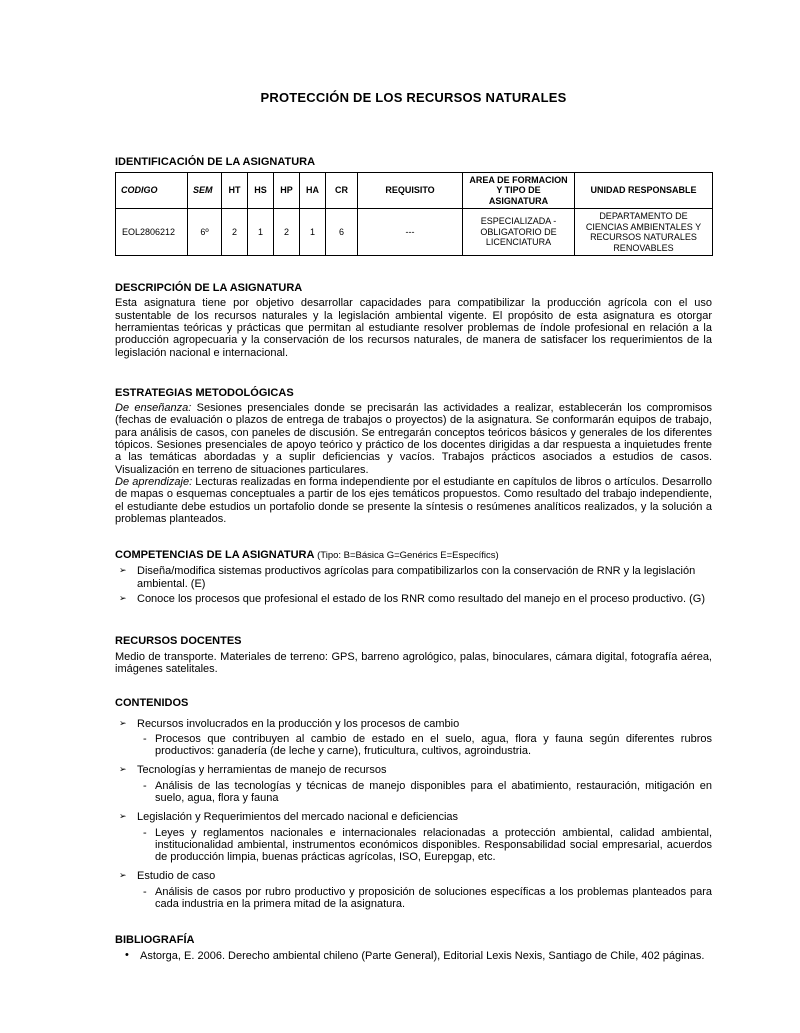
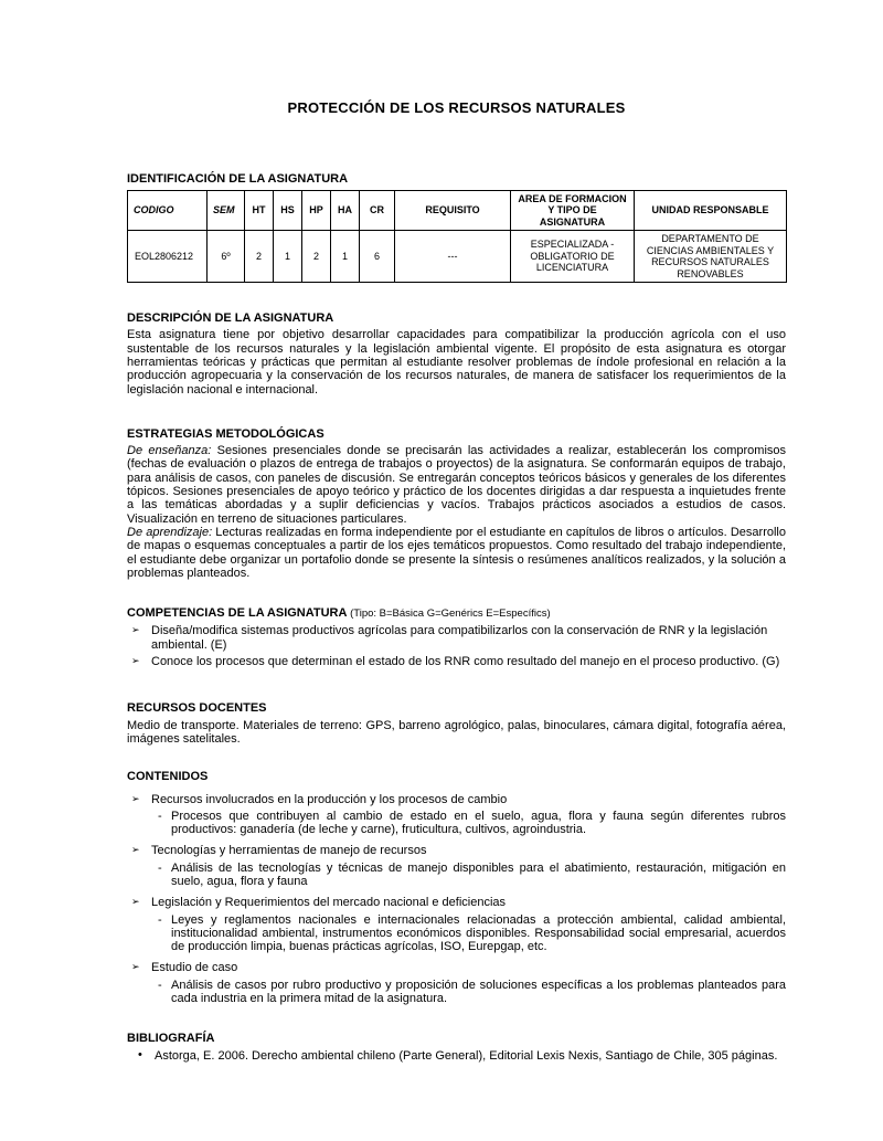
  PROTECCIÓN DE LOS RECURSOS NATURALES
  IDENTIFICACIÓN DE LA ASIGNATURA
  CODIGO	SEM	HT	HS	HP	HA	CR	REQUISITO	AREA DE FORMACION Y TIPO DE ASIGNATURA	UNIDAD RESPONSABLE
  EOL2806212	6º	2	1	2	1	6	---	ESPECIALIZADA - OBLIGATORIO DE LICENCIATURA	DEPARTAMENTO DE CIENCIAS AMBIENTALES Y RECURSOS NATURALES RENOVABLES
  DESCRIPCIÓN DE LA ASIGNATURA
  Esta asignatura tiene por objetivo desarrollar capacidades para compatibilizar la producción agrícola con el uso sustentable de los recursos naturales y la legislación ambiental vigente. El propósito de esta asignatura es otorgar herramientas teóricas y prácticas que permitan al estudiante resolver problemas de índole profesional en relación a la producción agropecuaria y la conservación de los recursos naturales, de manera de satisfacer los requerimientos de la legislación nacional e internacional.
  ESTRATEGIAS METODOLÓGICAS
  De enseñanza: Sesiones presenciales donde se precisarán las actividades a realizar, establecerán los compromisos (fechas de evaluación o plazos de entrega de trabajos o proyectos) de la asignatura. Se conformarán equipos de trabajo, para análisis de casos, con paneles de discusión. Se entregarán conceptos teóricos básicos y generales de los diferentes tópicos. Sesiones presenciales de apoyo teórico y práctico de los docentes dirigidas a dar respuesta a inquietudes frente a las temáticas abordadas y a suplir deficiencias y vacíos. Trabajos prácticos asociados a estudios de casos. Visualización en terreno de situaciones particulares.
- De aprendizaje: Lecturas realizadas en forma independiente por el estudiante en capítulos de libros o artículos. Desarrollo de mapas o esquemas conceptuales a partir de los ejes temáticos propuestos. Como resultado del trabajo independiente, el estudiante debe estudios un portafolio donde se presente la síntesis o resúmenes analíticos realizados, y la solución a problemas planteados.
+ De aprendizaje: Lecturas realizadas en forma independiente por el estudiante en capítulos de libros o artículos. Desarrollo de mapas o esquemas conceptuales a partir de los ejes temáticos propuestos. Como resultado del trabajo independiente, el estudiante debe organizar un portafolio donde se presente la síntesis o resúmenes analíticos realizados, y la solución a problemas planteados.
  COMPETENCIAS DE LA ASIGNATURA (Tipo: B=Básica G=Genérics E=Específics)
  ➢
  Diseña/modifica sistemas productivos agrícolas para compatibilizarlos con la conservación de RNR y la legislación ambiental. (E)
  ➢
- Conoce los procesos que profesional el estado de los RNR como resultado del manejo en el proceso productivo. (G)
+ Conoce los procesos que determinan el estado de los RNR como resultado del manejo en el proceso productivo. (G)
  RECURSOS DOCENTES
  Medio de transporte. Materiales de terreno: GPS, barreno agrológico, palas, binoculares, cámara digital, fotografía aérea, imágenes satelitales.
  CONTENIDOS
  ➢
  Recursos involucrados en la producción y los procesos de cambio
  -
  Procesos que contribuyen al cambio de estado en el suelo, agua, flora y fauna según diferentes rubros productivos: ganadería (de leche y carne), fruticultura, cultivos, agroindustria.
  ➢
  Tecnologías y herramientas de manejo de recursos
  -
  Análisis de las tecnologías y técnicas de manejo disponibles para el abatimiento, restauración, mitigación en suelo, agua, flora y fauna
  ➢
  Legislación y Requerimientos del mercado nacional e deficiencias
  -
  Leyes y reglamentos nacionales e internacionales relacionadas a protección ambiental, calidad ambiental, institucionalidad ambiental, instrumentos económicos disponibles. Responsabilidad social empresarial, acuerdos de producción limpia, buenas prácticas agrícolas, ISO, Eurepgap, etc.
  ➢
  Estudio de caso
  -
  Análisis de casos por rubro productivo y proposición de soluciones específicas a los problemas planteados para cada industria en la primera mitad de la asignatura.
  BIBLIOGRAFÍA
  •
- Astorga, E. 2006. Derecho ambiental chileno (Parte General), Editorial Lexis Nexis, Santiago de Chile, 402 páginas.
+ Astorga, E. 2006. Derecho ambiental chileno (Parte General), Editorial Lexis Nexis, Santiago de Chile, 305 páginas.
